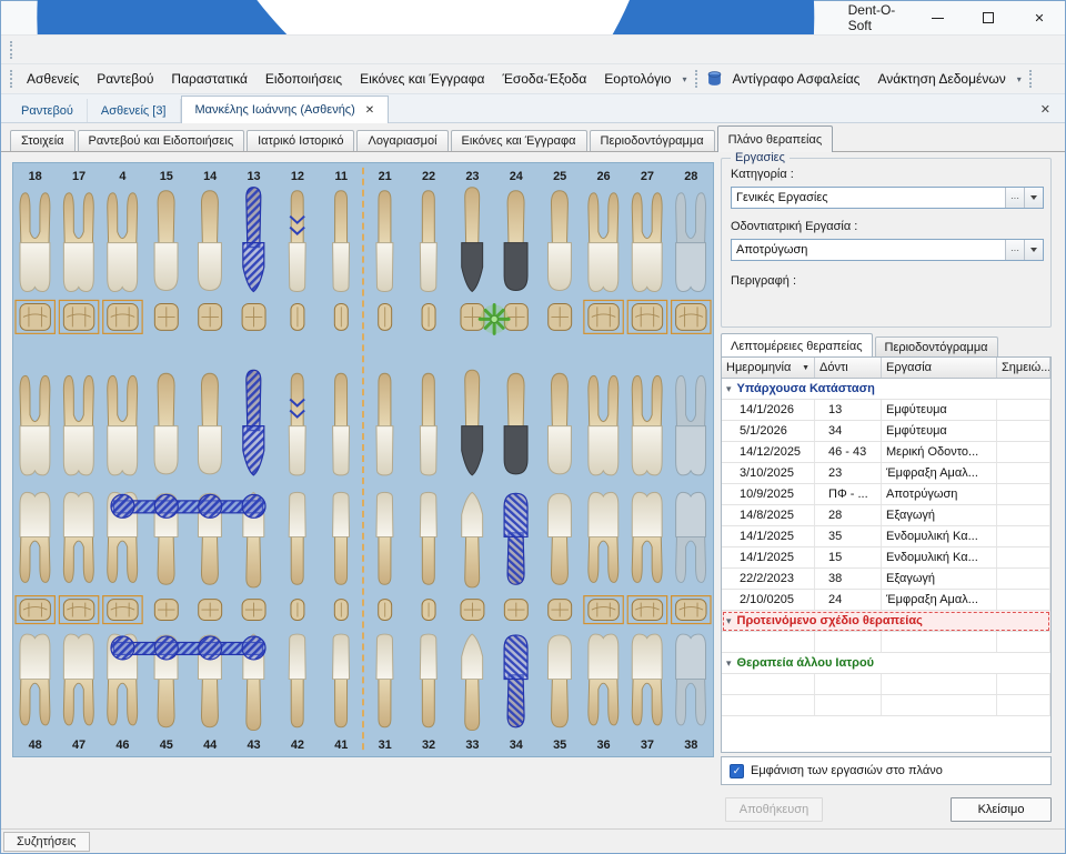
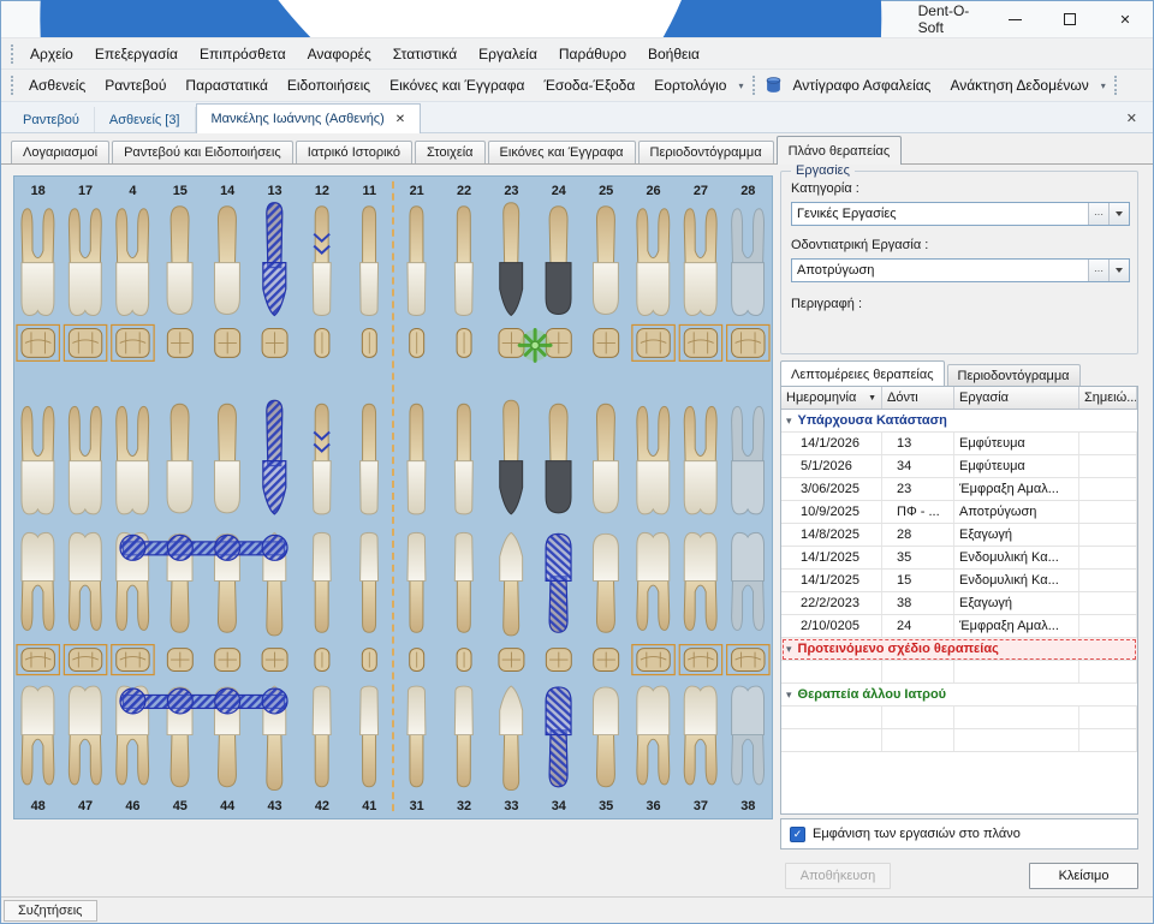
  Dent-O-Soft
  ✕
+ Αρχείο
+ Επεξεργασία
+ Επιπρόσθετα
+ Αναφορές
+ Στατιστικά
+ Εργαλεία
+ Παράθυρο
+ Βοήθεια
  Ασθενείς
  Ραντεβού
  Παραστατικά
  Ειδοποιήσεις
  Εικόνες και Έγγραφα
  Έσοδα-Έξοδα
  Εορτολόγιο
  ▾
  Αντίγραφο Ασφαλείας
  Ανάκτηση Δεδομένων
  ▾
  Ραντεβού
  Ασθενείς [3]
  Μανκέλης Ιωάννης (Ασθενής)
  ✕
  ✕
- Στοιχεία
+ Λογαριασμοί
  Ραντεβού και Ειδοποιήσεις
  Ιατρικό Ιστορικό
- Λογαριασμοί
+ Στοιχεία
  Εικόνες και Έγγραφα
  Περιοδοντόγραμμα
  Πλάνο θεραπείας
  18
  17
  4
  15
  14
  13
  12
  11
  21
  22
  23
  24
  25
  26
  27
  28
  48
  47
  46
  45
  44
  43
  42
  41
  31
  32
  33
  34
  35
  36
  37
  38
  Εργασίες
  Κατηγορία :
  Γενικές Εργασίες
  ···
  Οδοντιατρική Εργασία :
  Αποτρύγωση
  ···
  Περιγραφή :
  Λεπτομέρειες θεραπείας
  Περιοδοντόγραμμα
  Ημερομηνία
  Δόντι
  Εργασία
  Σημειώ...
  ▾
  Υπάρχουσα Κατάσταση
  14/1/2026
  13
  Εμφύτευμα
  5/1/2026
  34
  Εμφύτευμα
- 14/12/2025
- 46 - 43
- Μερική Οδοντο...
- 3/10/2025
+ 3/06/2025
  23
  Έμφραξη Αμαλ...
  10/9/2025
  ΠΦ - ...
  Αποτρύγωση
  14/8/2025
  28
  Εξαγωγή
  14/1/2025
  35
  Ενδομυλική Κα...
  14/1/2025
  15
  Ενδομυλική Κα...
  22/2/2023
  38
  Εξαγωγή
  2/10/0205
  24
  Έμφραξη Αμαλ...
  ▾
  Προτεινόμενο σχέδιο θεραπείας
  ▾
  Θεραπεία άλλου Ιατρού
  ✓
  Εμφάνιση των εργασιών στο πλάνο
  Αποθήκευση
  Κλείσιμο
  Συζητήσεις
